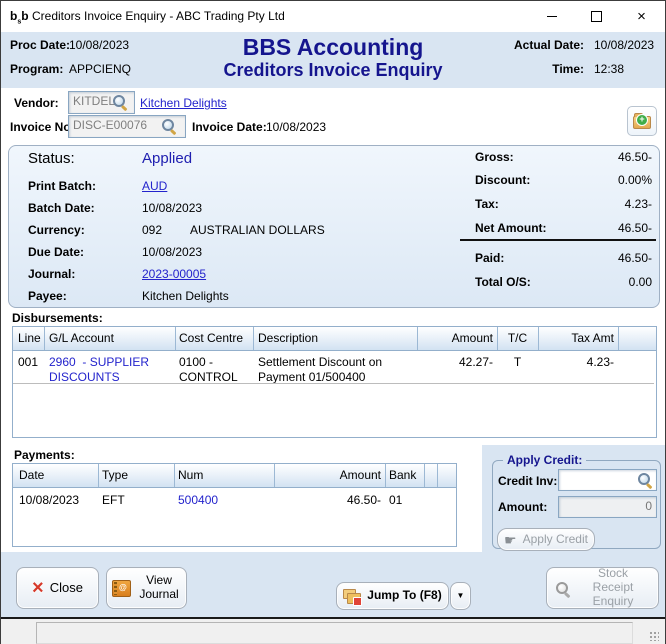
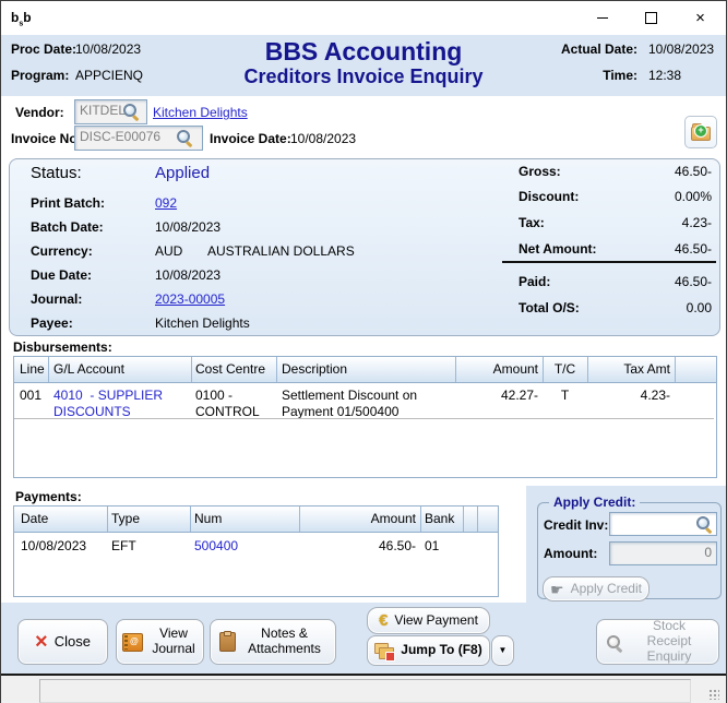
- Creditors Invoice Enquiry - ABC Trading Pty Ltd
  ×
  Proc Date:
  10/08/2023
  Program:
  APPCIENQ
  BBS Accounting
  Creditors Invoice Enquiry
  Actual Date:
  10/08/2023
  Time:
  12:38
  Vendor:
  KITDEL
  Kitchen Delights
  Invoice N
  DISC-E00076
  Invoice Date:
  10/08/2023
  +
  Status:
  Applied
  Print Batch:
- AUD
+ 092
  Batch Date:
  10/08/2023
  Currency:
- 092
+ AUD
  AUSTRALIAN DOLLARS
  Due Date:
  10/08/2023
  Journal:
  2023-00005
  Payee:
  Kitchen Delights
  Gross:
  46.50-
  Discount:
  0.00%
  Tax:
  4.23-
  Net Amount:
  46.50-
  Paid:
  46.50-
  Total O/S:
  0.00
  Disbursements:
  Line
  G/L Account
  Cost Centre
  Description
  Amount
  T/C
  Tax Amt
  001
- 2960 - SUPPLIER
+ 4010 - SUPPLIER
  DISCOUNTS
  0100 -
  CONTROL
  Settlement Discount on
  Payment 01/500400
  42.27-
  T
  4.23-
  Payments:
  Date
  Type
  Num
  Amount
  Bank
  10/08/2023
  EFT
  500400
  46.50-
  01
  Apply Credit:
  Credit Inv:
  Amount:
  0
  ☛
  Apply Credit
  ×
  Close
  View Journal
+ Notes & Attachments
+ €
+ View Payment
  Jump To (F8)
  ▼
  Stock Receipt Enquiry
